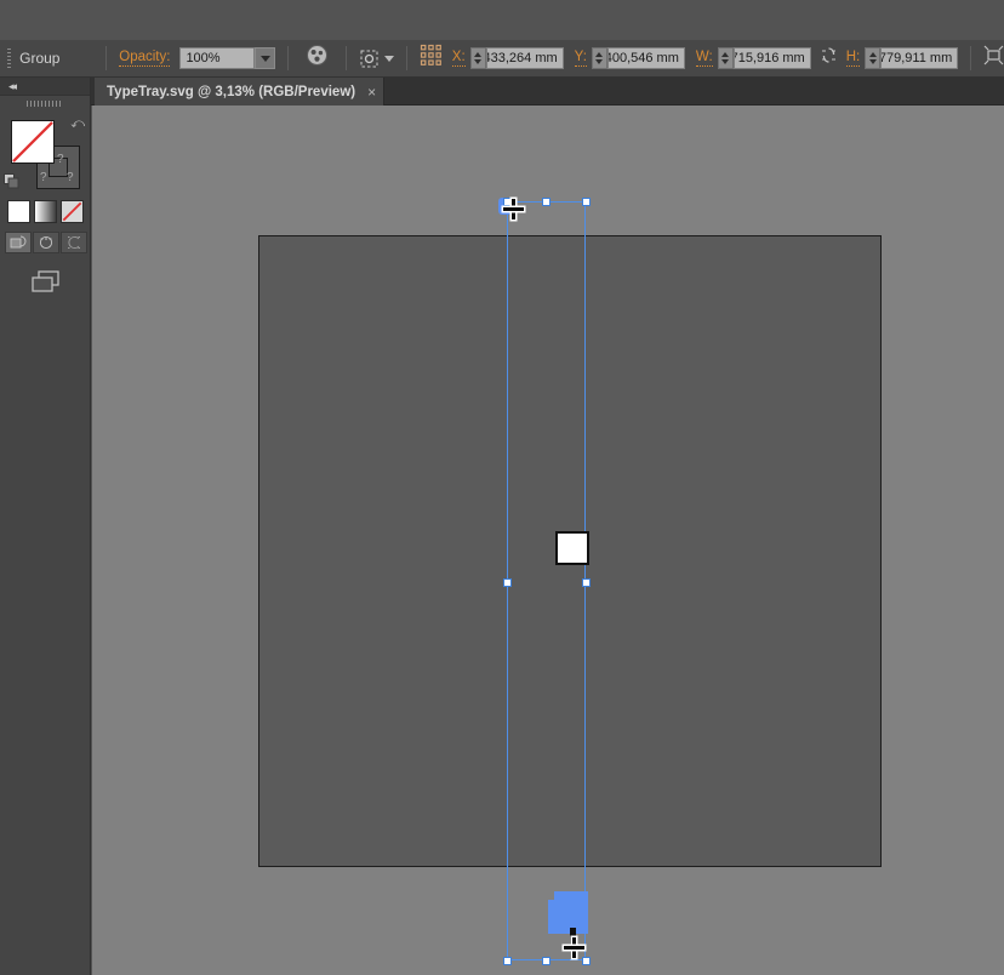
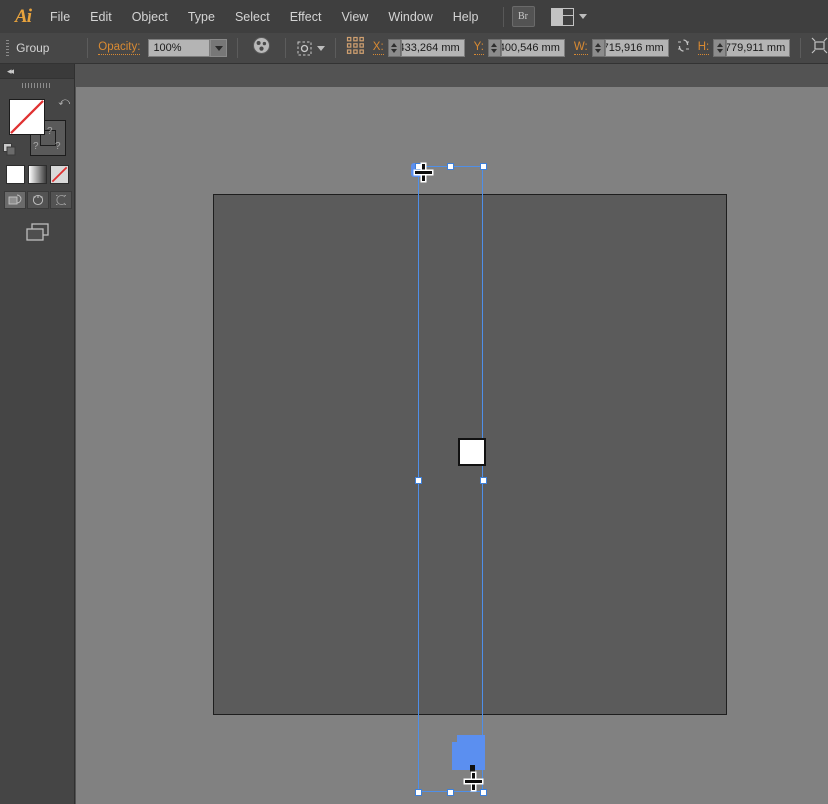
+ Ai
+ File
+ Edit
+ Object
+ Type
+ Select
+ Effect
+ View
+ Window
+ Help
+ Br
  Group
  Opacity:
  100%
  X:
  433,264 mm
  Y:
  400,546 mm
  W:
  715,916 mm
  H:
  779,911 mm
- TypeTray.svg @ 3,13% (RGB/Preview)
- ×
  ◂◂
  ?
  ?
  ?
  ⤺
